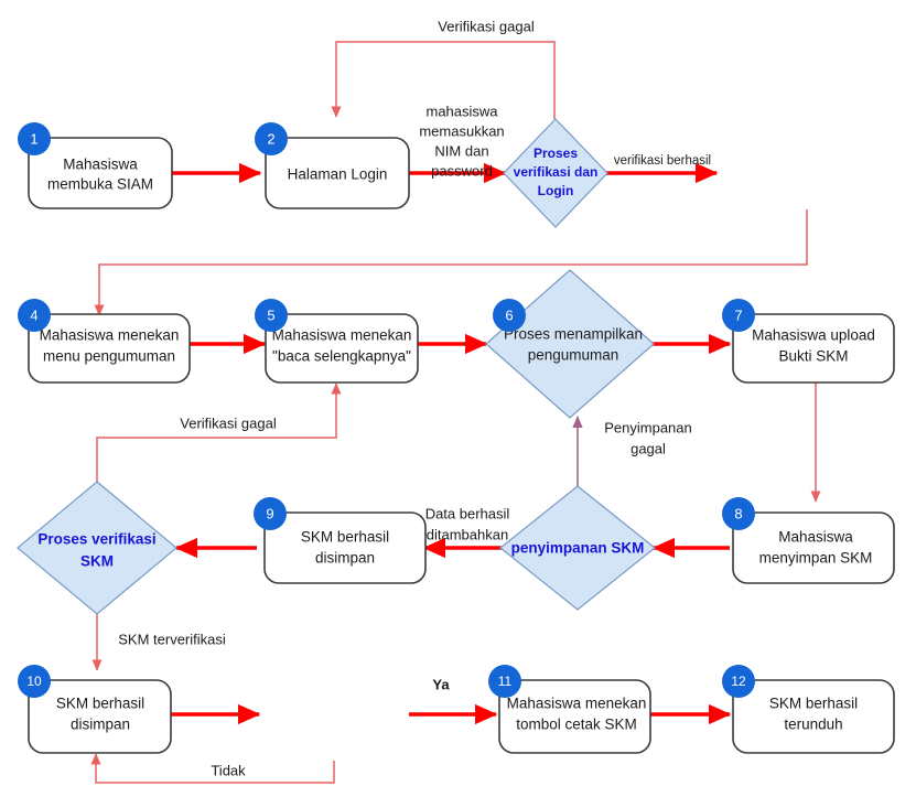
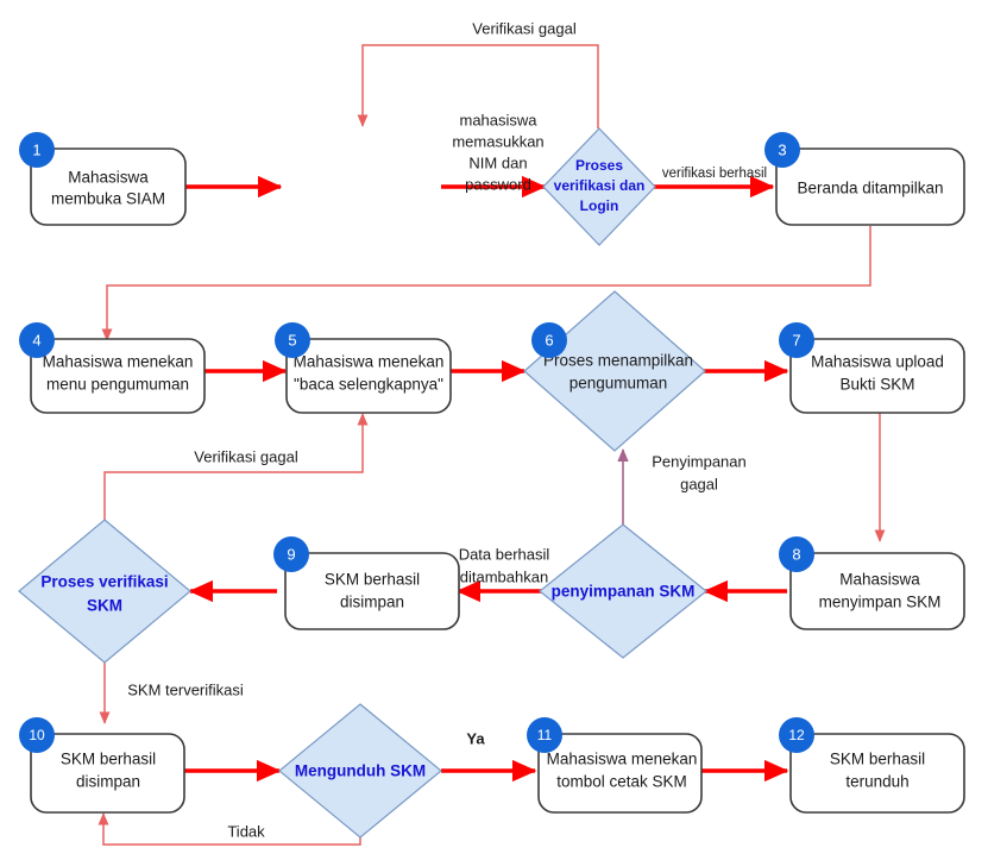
  Mahasiswa
  membuka SIAM
  1
- Halaman Login
- 2
  Proses
  verifikasi dan
  Login
+ Beranda ditampilkan
+ 3
  Mahasiswa menekan
  menu pengumuman
  4
  Mahasiswa menekan
  "baca selengkapnya"
  5
  Proses menampilkan
  pengumuman
  6
  Mahasiswa upload
  Bukti SKM
  7
  Mahasiswa
  menyimpan SKM
  8
  penyimpanan SKM
  SKM berhasil
  disimpan
  9
  Proses verifikasi
  SKM
  SKM berhasil
  disimpan
  10
+ Mengunduh SKM
  Mahasiswa menekan
  tombol cetak SKM
  11
  SKM berhasil
  terunduh
  12
  Verifikasi gagal
  mahasiswa
  memasukkan
  NIM dan
  password
  verifikasi berhasil
  Verifikasi gagal
  Penyimpanan
  gagal
  Data berhasil
  ditambahkan
  SKM terverifikasi
  Ya
  Tidak
